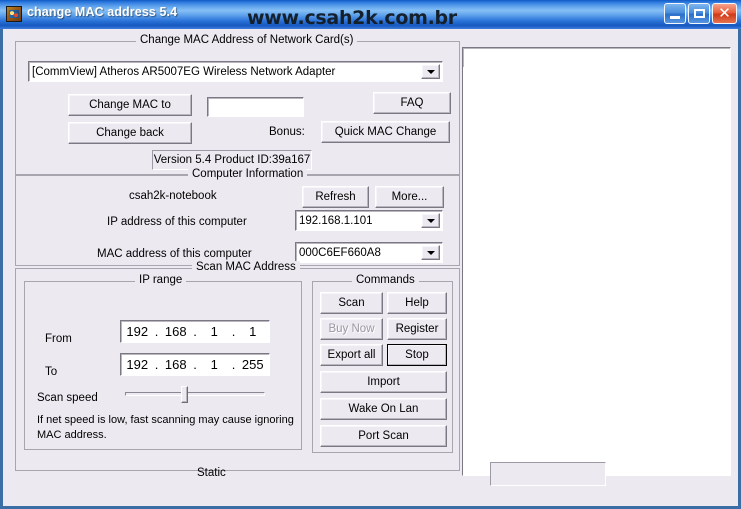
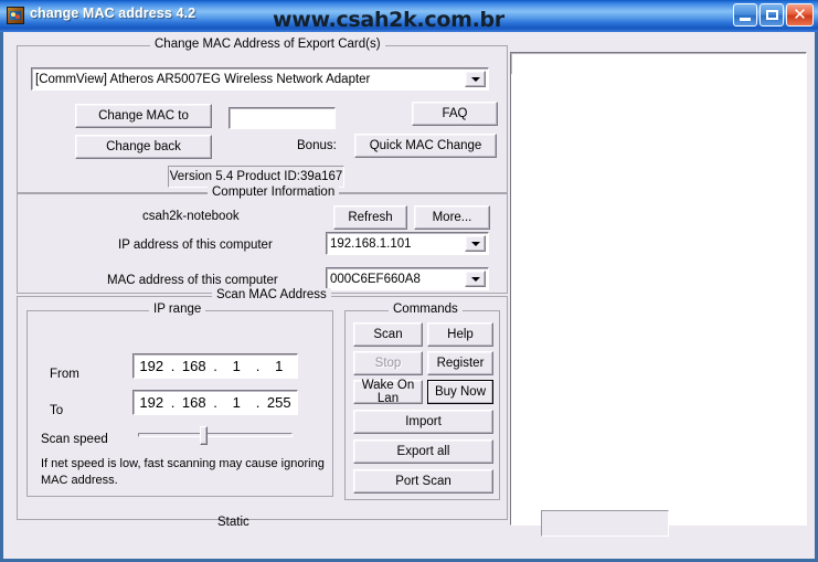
- change MAC address 5.4
+ change MAC address 4.2
  www.csah2k.com.br
  ✕
- Change MAC Address of Network Card(s)
+ Change MAC Address of Export Card(s)
  [CommView] Atheros AR5007EG Wireless Network Adapter
  Change MAC to
  Change back
  Bonus:
  FAQ
  Quick MAC Change
  Version 5.4 Product ID:39a167
  Computer Information
  csah2k-notebook
  Refresh
  More...
  IP address of this computer
  192.168.1.101
  MAC address of this computer
  000C6EF660A8
  Scan MAC Address
  IP range
  From
  192
  .
  168
  .
  1
  .
  1
  To
  192
  .
  168
  .
  1
  .
  255
  Scan speed
  If net speed is low, fast scanning may cause ignoring
  MAC address.
  Commands
  Scan
  Help
- Buy Now
+ Stop
  Register
- Export all
+ Wake On Lan
- Stop
+ Buy Now
  Import
- Wake On Lan
+ Export all
  Port Scan
  Static
